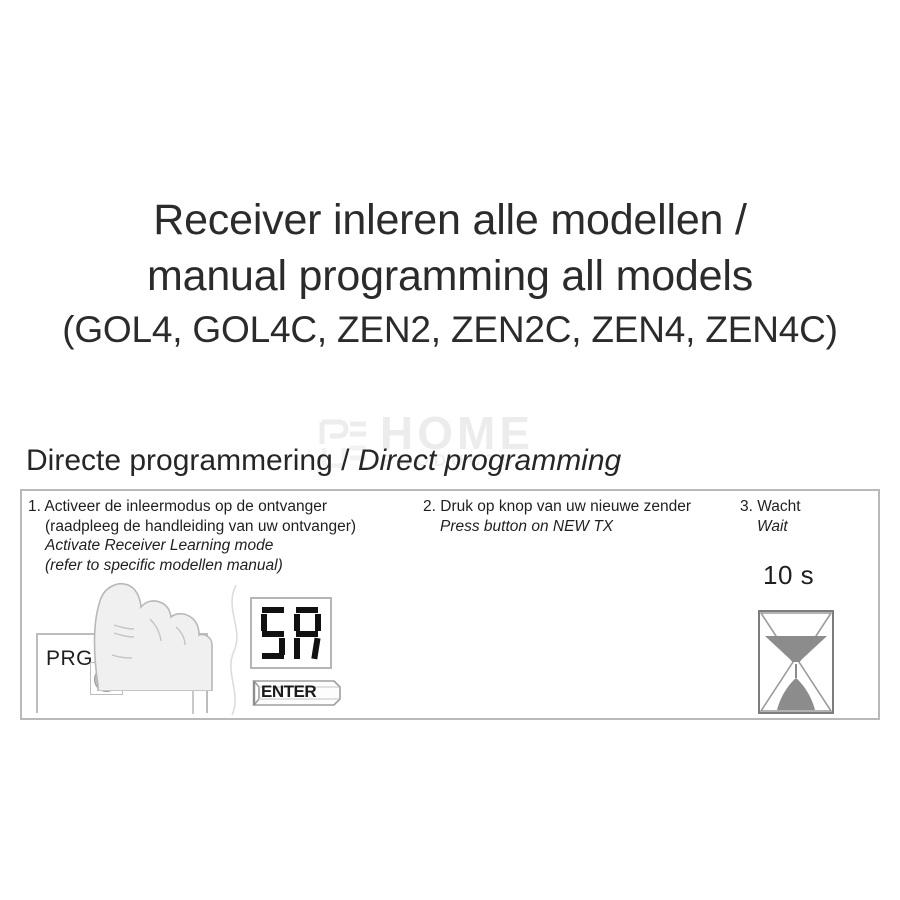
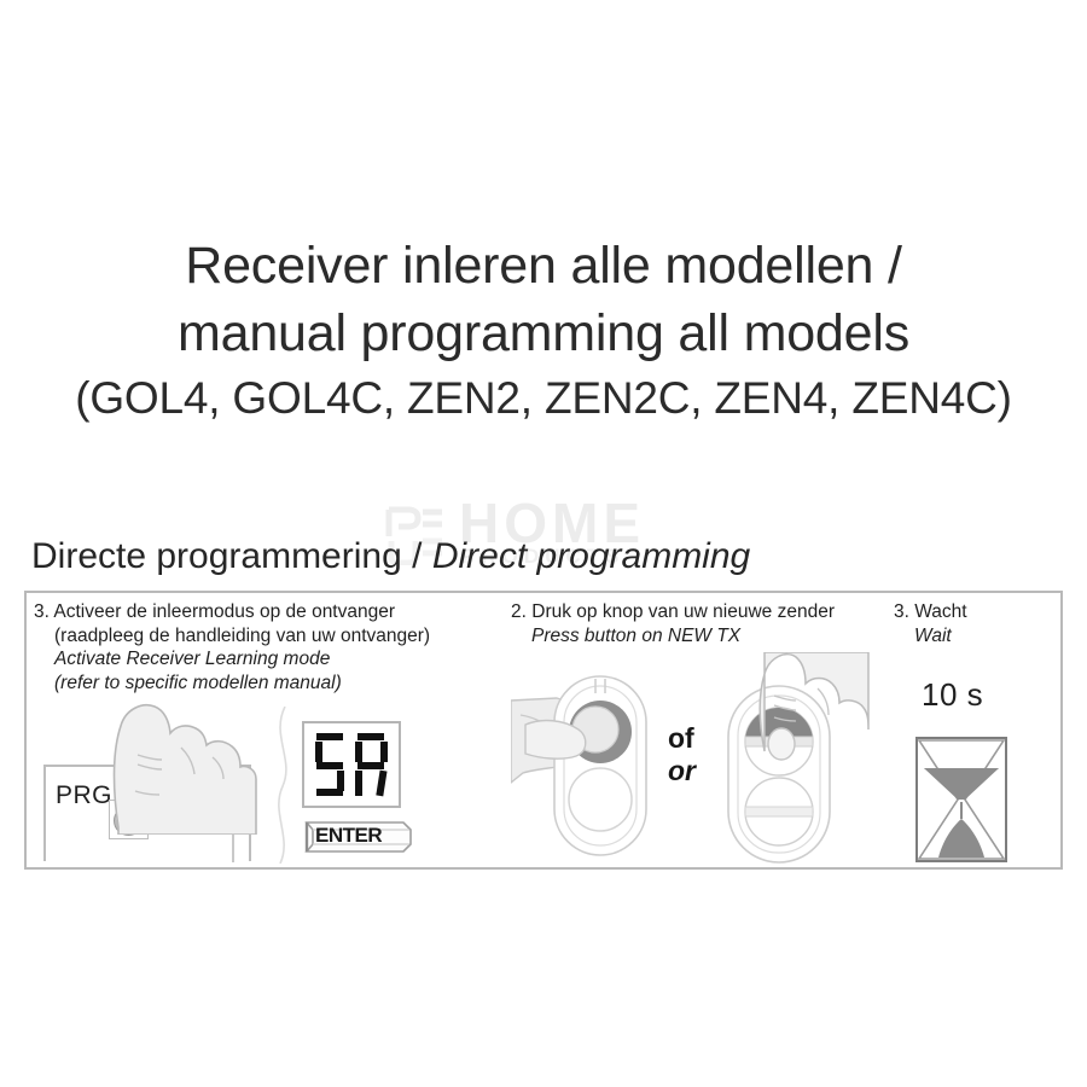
  HOME
  PRODUCTS
  Receiver inleren alle modellen /
  manual programming all models
  (GOL4, GOL4C, ZEN2, ZEN2C, ZEN4, ZEN4C)
  Directe programmering / Direct programming
- 1. Activeer de inleermodus op de ontvanger
+ 3. Activeer de inleermodus op de ontvanger
  (raadpleeg de handleiding van uw ontvanger)
  Activate Receiver Learning mode
  (refer to specific modellen manual)
  2. Druk op knop van uw nieuwe zender
  Press button on NEW TX
  3. Wacht
  Wait
  PRG
  ENTER
+ of
+ or
  10 s
